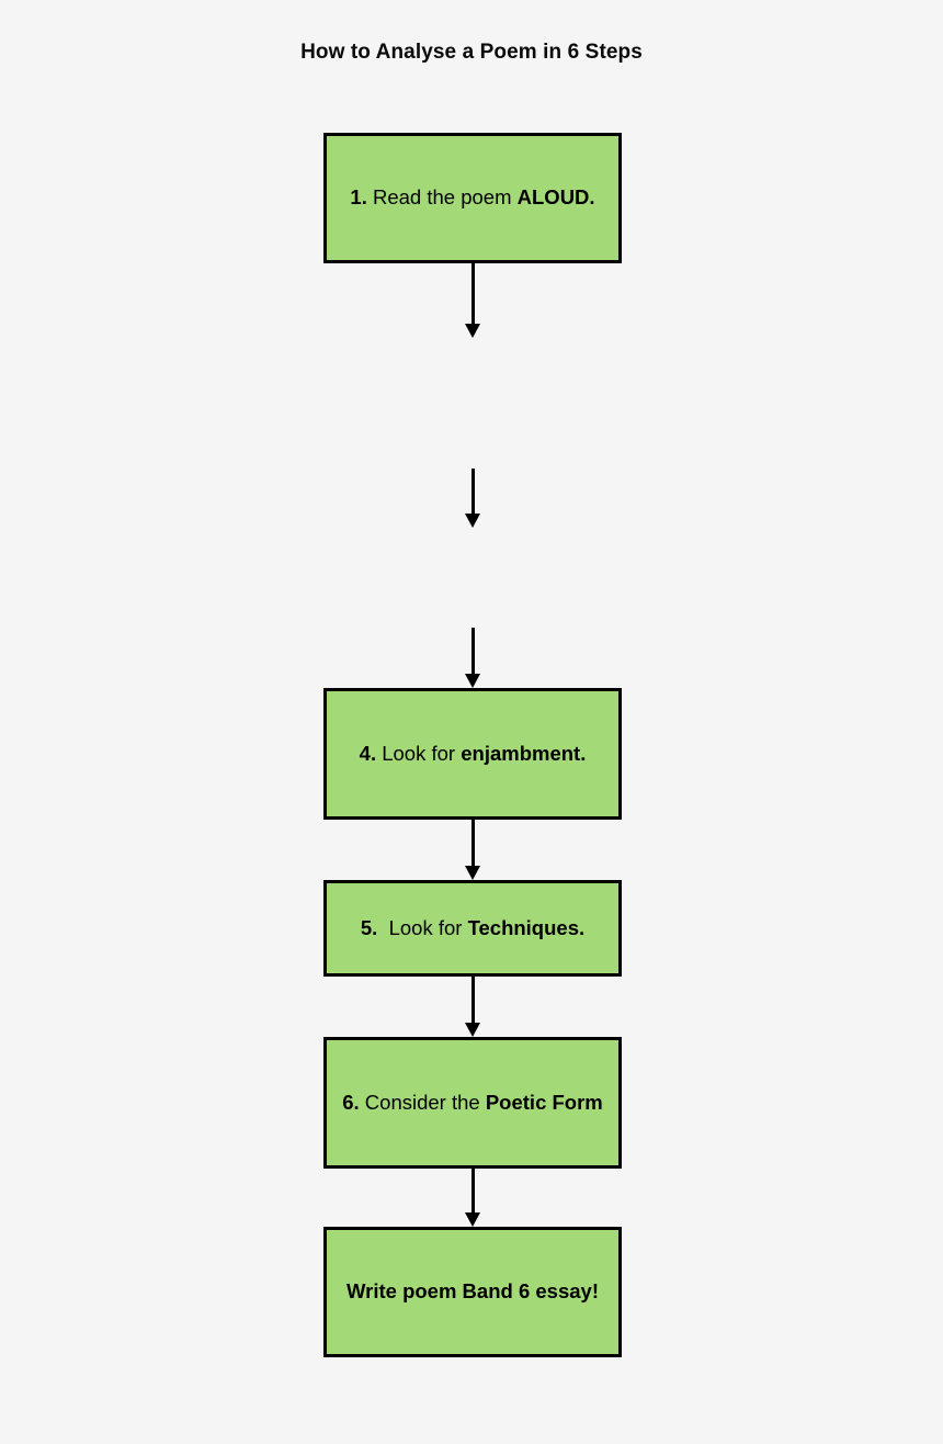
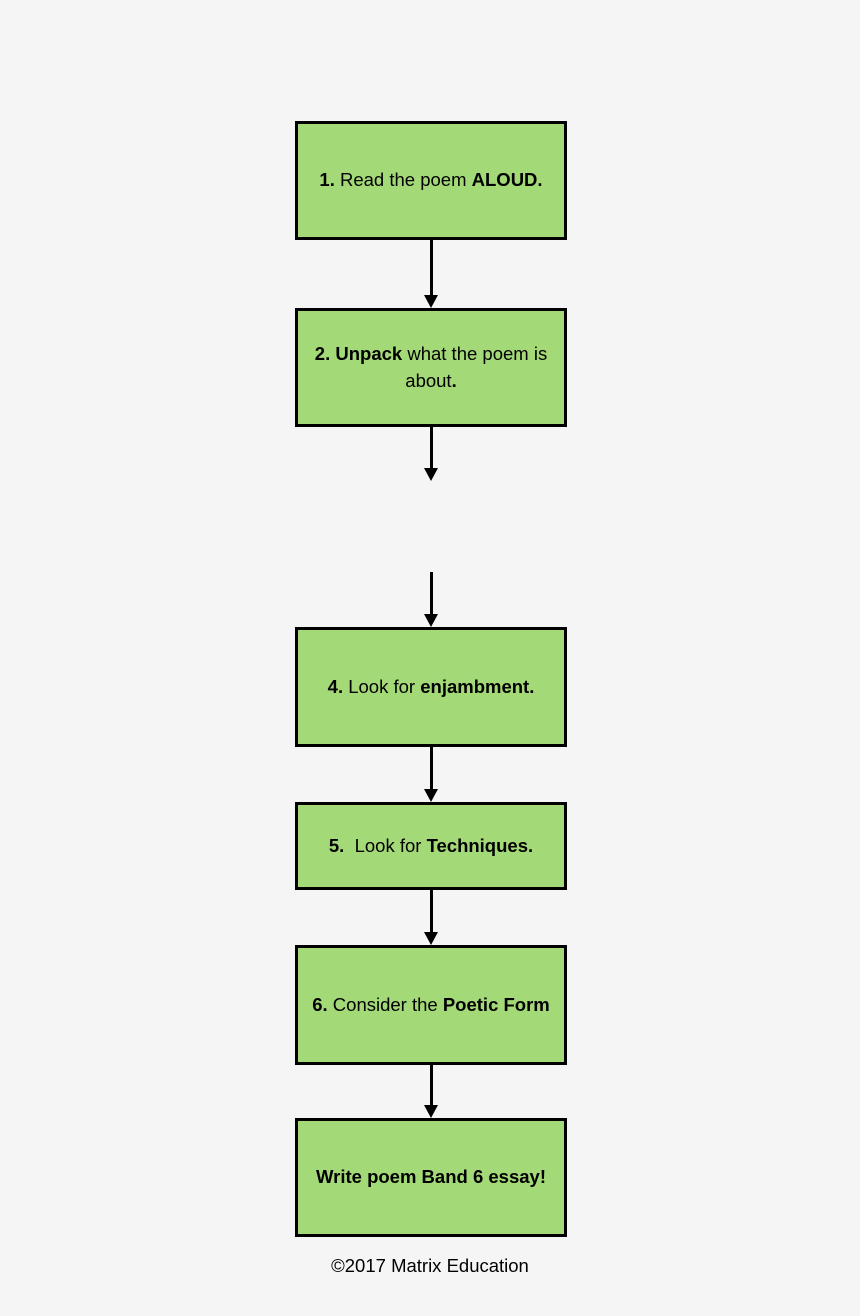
- How to Analyse a Poem in 6 Steps
  1. Read the poem ALOUD.
+ 2. Unpack what the poem is about.
  4. Look for enjambment.
  5. Look for Techniques.
  6. Consider the Poetic Form
  Write poem Band 6 essay!
+ ©2017 Matrix Education
